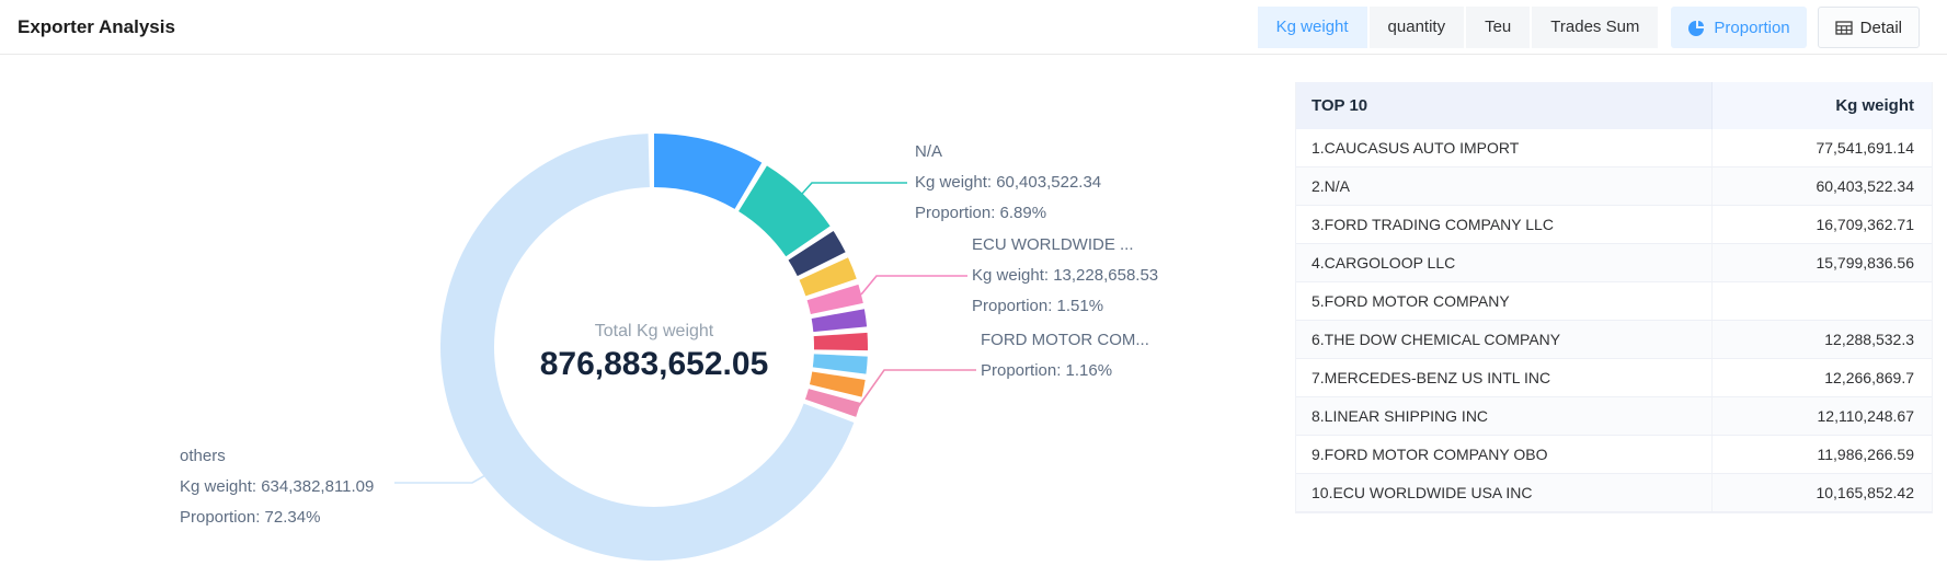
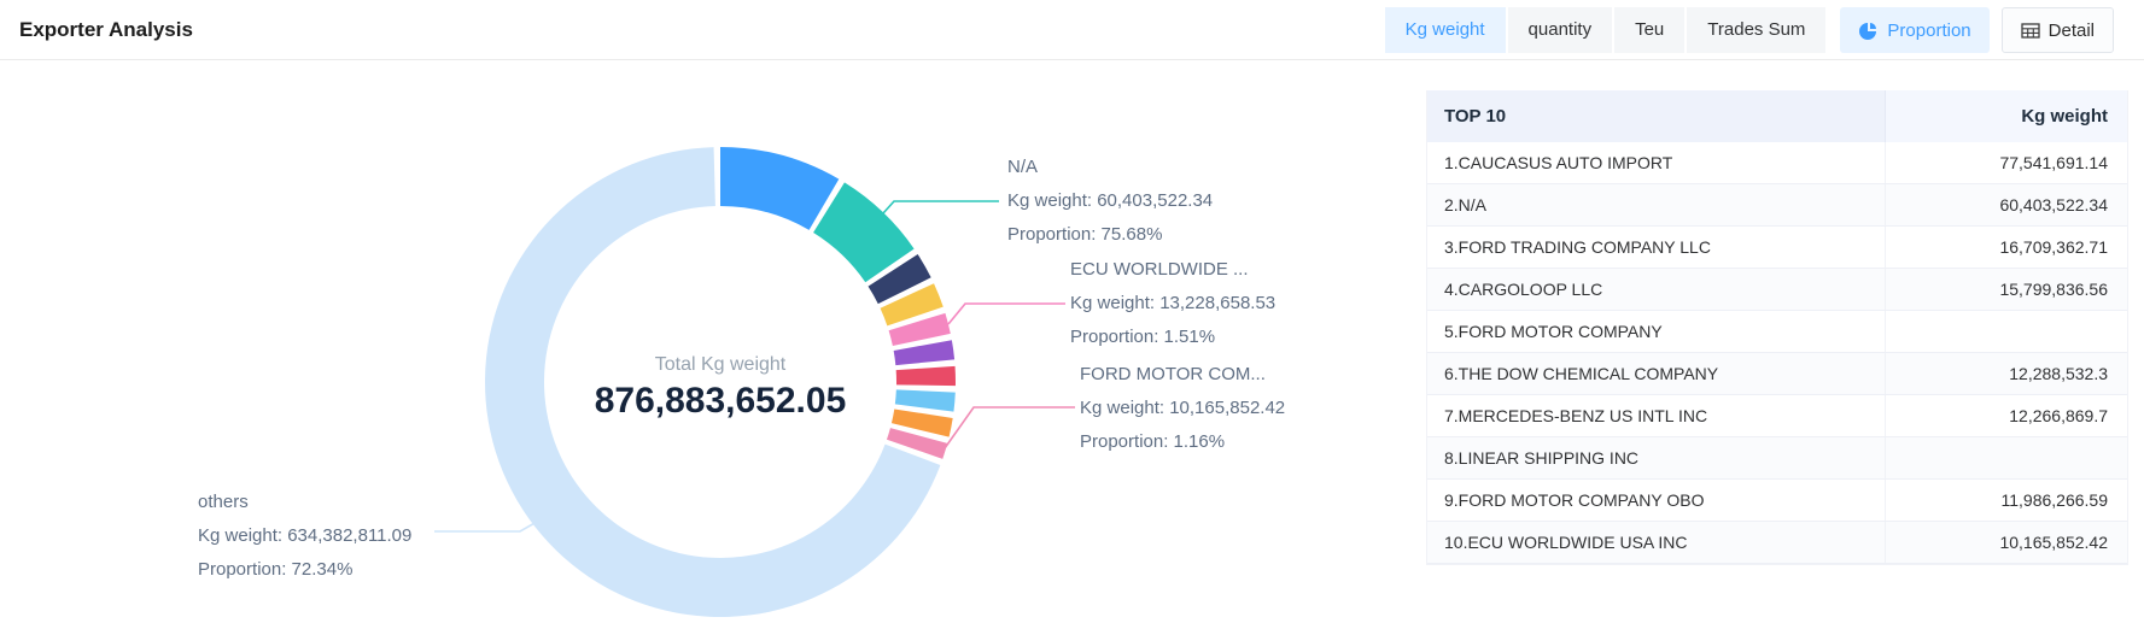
  Exporter Analysis
  Kg weight
  quantity
  Teu
  Trades Sum
  Proportion
  Detail
  Total Kg weight
  876,883,652.05
  N/A
  Kg weight: 60,403,522.34
- Proportion: 6.89%
+ Proportion: 75.68%
  ECU WORLDWIDE ...
  Kg weight: 13,228,658.53
  Proportion: 1.51%
  FORD MOTOR COM...
+ Kg weight: 10,165,852.42
  Proportion: 1.16%
  others
  Kg weight: 634,382,811.09
  Proportion: 72.34%
  TOP 10
  Kg weight
  1.CAUCASUS AUTO IMPORT
  77,541,691.14
  2.N/A
  60,403,522.34
  3.FORD TRADING COMPANY LLC
  16,709,362.71
  4.CARGOLOOP LLC
  15,799,836.56
  5.FORD MOTOR COMPANY
  6.THE DOW CHEMICAL COMPANY
  12,288,532.3
  7.MERCEDES-BENZ US INTL INC
  12,266,869.7
  8.LINEAR SHIPPING INC
- 12,110,248.67
  9.FORD MOTOR COMPANY OBO
  11,986,266.59
  10.ECU WORLDWIDE USA INC
  10,165,852.42
